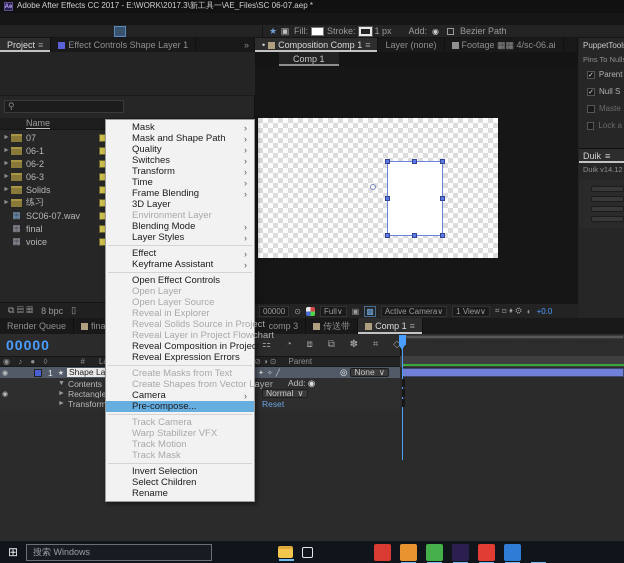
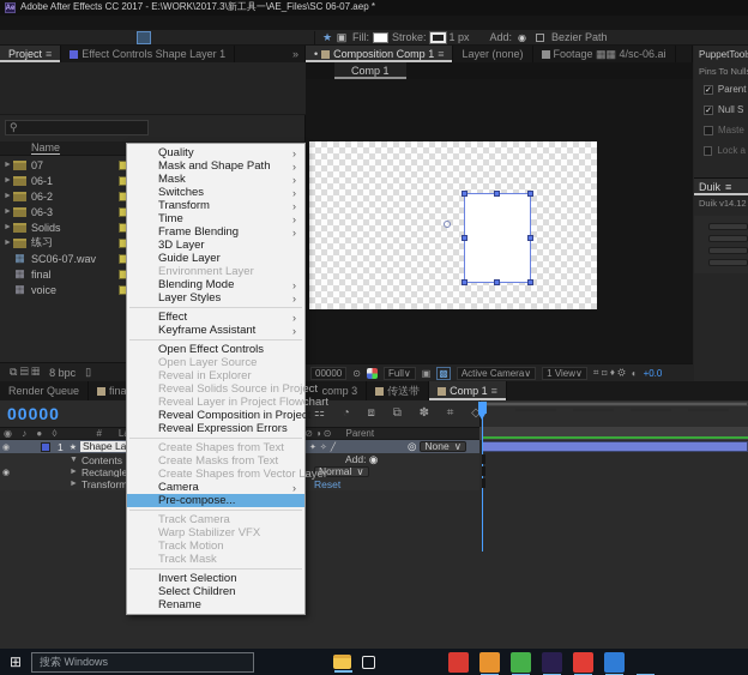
  Adobe After Effects CC 2017 - E:\WORK\2017.3\新工具一\AE_Files\SC 06-07.aep *
  ★
  ▣
  Fill:
  Stroke:
  1 px
  Add:
  ◉
  Bezier Path
  Project
  ≡
  Effect Controls Shape Layer 1
  »
  ⚲
  Name
  07
  06-1
  06-2
  06-3
  Solids
  练习
  ▦
  SC06-07.wav
  ▦
  final
  ▦
  voice
  ⧉ ▤ ▦
  8 bpc
  ▯
  •
  Composition Comp 1
  ≡
  Layer (none)
  Footage ▦▦ 4/sc-06.ai
  Comp 1
  00000
  ⊙
  Full
  ∨
  ▣
  ▩
  Active Camera
  ∨
  1 View
  ∨
  ⌗ ⊡ ♦ ⚙
  ◐
  +0.0
  PuppetTool
  Pins To Null
  Parent
  Null S
  Maste
  Lock a
  Duik
  ≡
  Duik v14.12
  Render Queue
  fina
  comp 3
  传送带
  Comp 1
  ≡
  00000
  ⚏ ◔ ⧈ ⧉ ✽ ⌗
  ◉ ♪ ● ◊
  #
  Parent
  1
  Shape La
  ◎
  None
  ∨
  Contents
  Add: ◉
  Rectangle
  Normal
  ∨
  Transform
  Reset
- Mask
+ Quality
  ›
  Mask and Shape Path
  ›
- Quality
+ Mask
  ›
  Switches
  ›
  Transform
  ›
  Time
  ›
  Frame Blending
  ›
  3D Layer
+ Guide Layer
  Environment Layer
  Blending Mode
  ›
  Layer Styles
  ›
  Effect
  ›
  Keyframe Assistant
  ›
  Open Effect Controls
- Open Layer
  Open Layer Source
  Reveal in Explorer
  Reveal Solids Source in Project
  Reveal Layer in Project Flowchart
  Reveal Composition in Project
  Reveal Expression Errors
+ Create Shapes from Text
  Create Masks from Text
  Create Shapes from Vector Layer
  Camera
  ›
  Pre-compose...
  Track Camera
  Warp Stabilizer VFX
  Track Motion
  Track Mask
  Invert Selection
  Select Children
  Rename
  ⊞
  搜索 Windows
